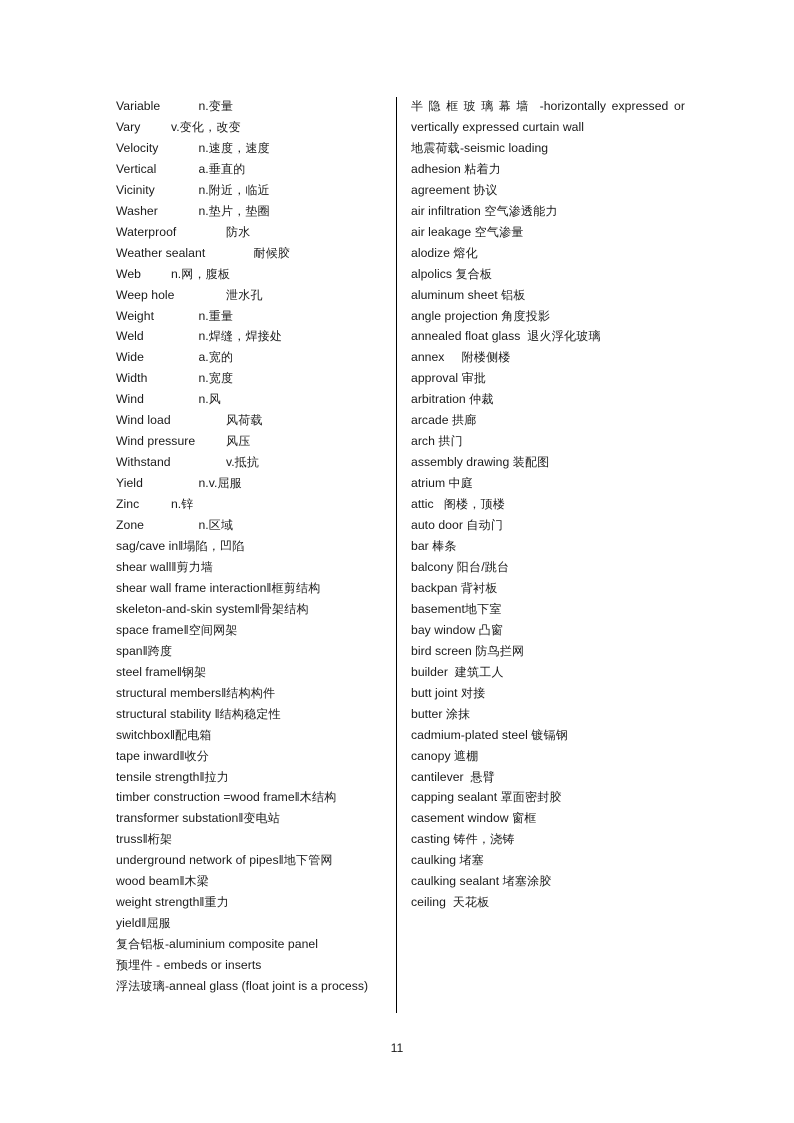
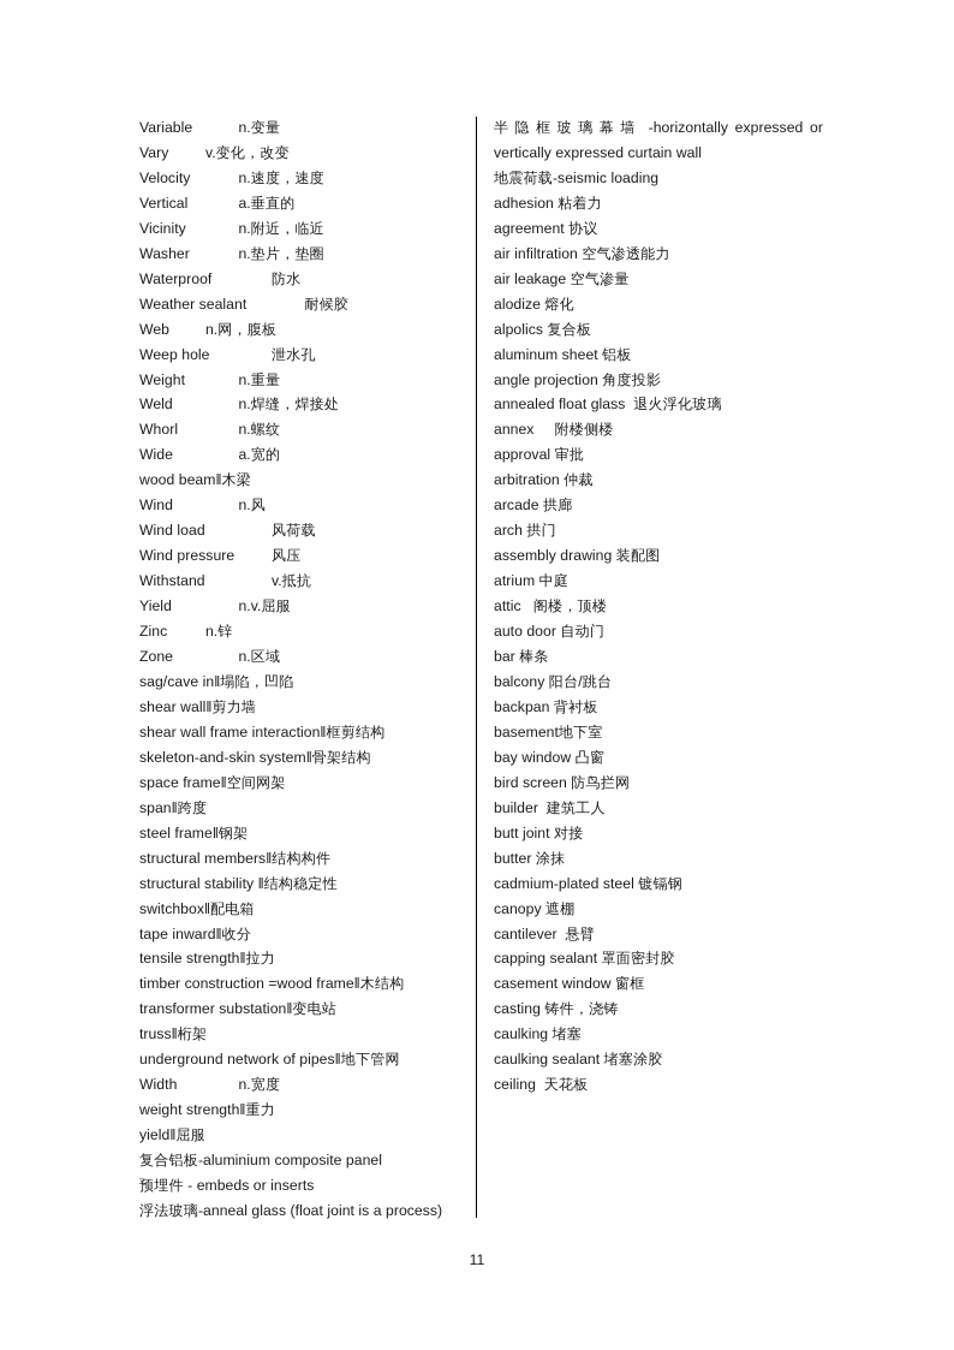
  Variable n.变量
  Vary v.变化，改变
  Velocity n.速度，速度
  Vertical a.垂直的
  Vicinity n.附近，临近
  Washer n.垫片，垫圈
  Waterproof 防水
  Weather sealant 耐候胶
  Web n.网，腹板
  Weep hole 泄水孔
  Weight n.重量
  Weld n.焊缝，焊接处
+ Whorl n.螺纹
  Wide a.宽的
- Width n.宽度
+ wood beam‖木梁
  Wind n.风
  Wind load 风荷载
  Wind pressure 风压
  Withstand v.抵抗
  Yield n.v.屈服
  Zinc n.锌
  Zone n.区域
  sag/cave in‖塌陷，凹陷
  shear wall‖剪力墙
  shear wall frame interaction‖框剪结构
  skeleton-and-skin system‖骨架结构
  space frame‖空间网架
  span‖跨度
  steel frame‖钢架
  structural members‖结构构件
  structural stability ‖结构稳定性
  switchbox‖配电箱
  tape inward‖收分
  tensile strength‖拉力
  timber construction =wood frame‖木结构
  transformer substation‖变电站
  truss‖桁架
  underground network of pipes‖地下管网
- wood beam‖木梁
+ Width n.宽度
  weight strength‖重力
  yield‖屈服
  复合铝板-aluminium composite panel
  预埋件 - embeds or inserts
  浮法玻璃-anneal glass (float joint is a process)
  半隐框玻璃幕墙 -horizontally expressed or vertically expressed curtain wall
  地震荷载-seismic loading
  adhesion 粘着力
  agreement 协议
  air infiltration 空气渗透能力
  air leakage 空气渗量
  alodize 熔化
  alpolics 复合板
  aluminum sheet 铝板
  angle projection 角度投影
  annealed float glass 退火浮化玻璃
  annex 附楼侧楼
  approval 审批
  arbitration 仲裁
  arcade 拱廊
  arch 拱门
  assembly drawing 装配图
  atrium 中庭
  attic 阁楼，顶楼
  auto door 自动门
  bar 棒条
  balcony 阳台/跳台
  backpan 背衬板
  basement地下室
  bay window 凸窗
  bird screen 防鸟拦网
  builder 建筑工人
  butt joint 对接
  butter 涂抹
  cadmium-plated steel 镀镉钢
  canopy 遮棚
  cantilever 悬臂
  capping sealant 罩面密封胶
  casement window 窗框
  casting 铸件，浇铸
  caulking 堵塞
  caulking sealant 堵塞涂胶
  ceiling 天花板
  11
